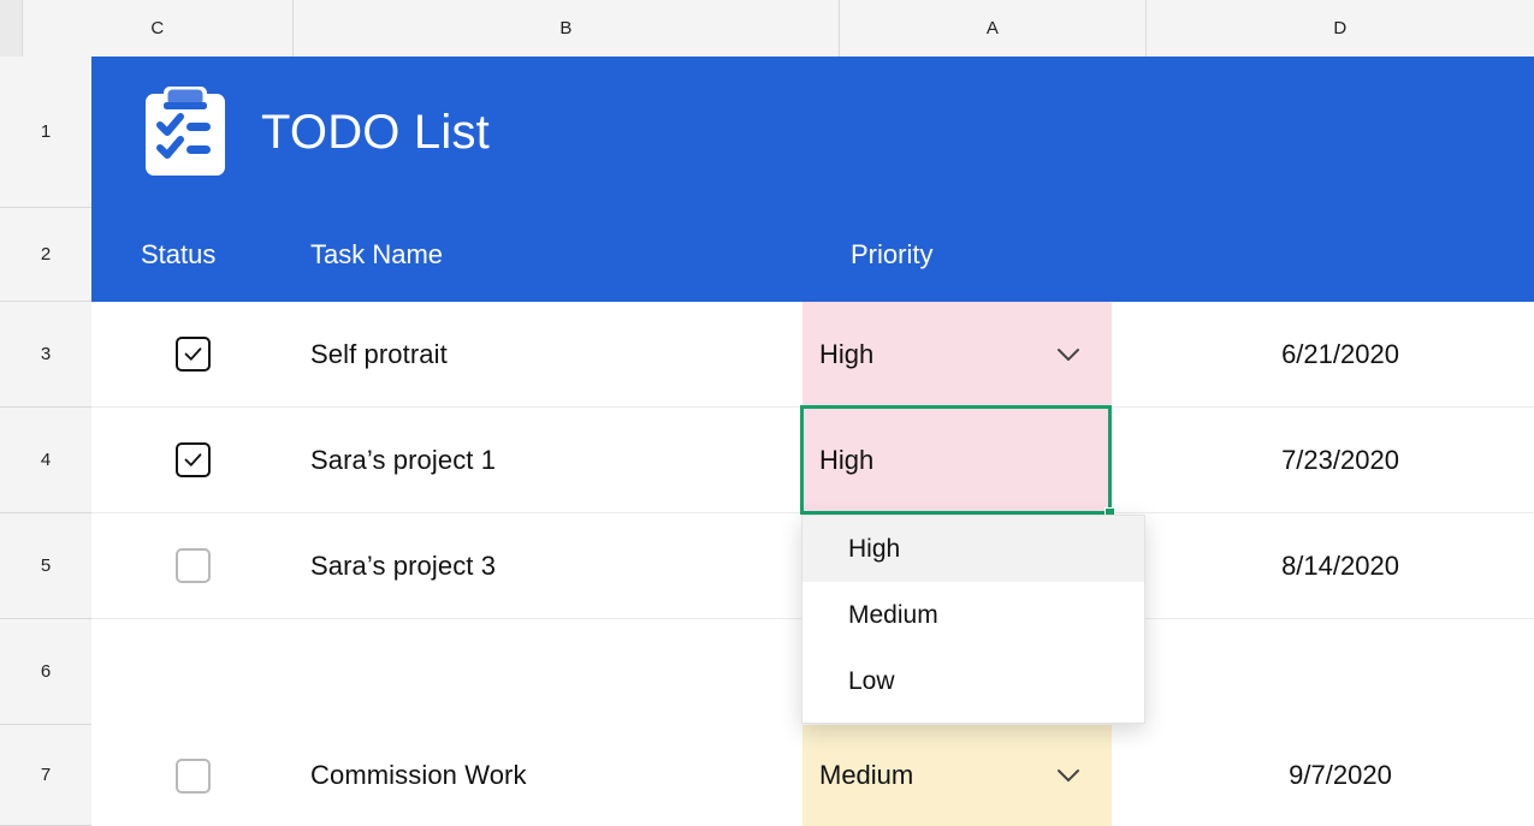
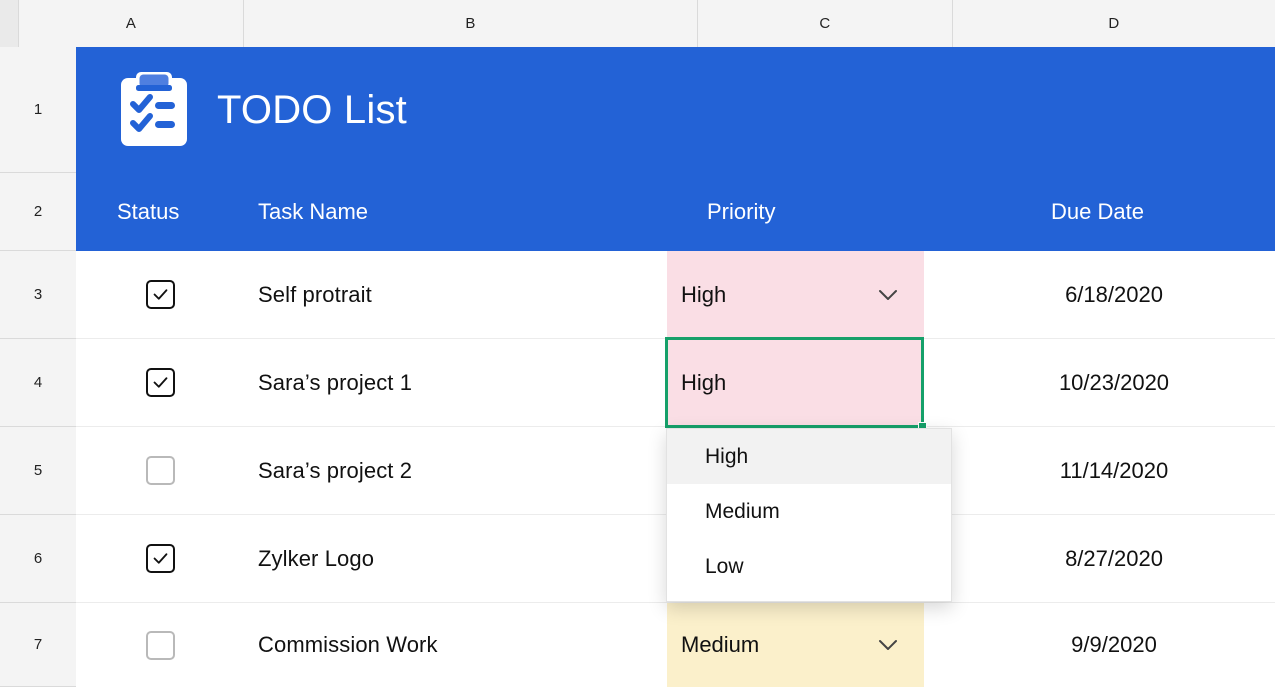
- C
+ A
  B
- A
+ C
  D
  1
  2
  3
  4
  5
  6
  7
  TODO List
  Status
  Task Name
  Priority
+ Due Date
  Self protrait
  High
- 6/21/2020
+ 6/18/2020
  Sara’s project 1
  High
- 7/23/2020
+ 10/23/2020
- Sara’s project 3
+ Sara’s project 2
- 8/14/2020
+ 11/14/2020
+ Zylker Logo
+ 8/27/2020
  Commission Work
  Medium
- 9/7/2020
+ 9/9/2020
  High
  Medium
  Low
